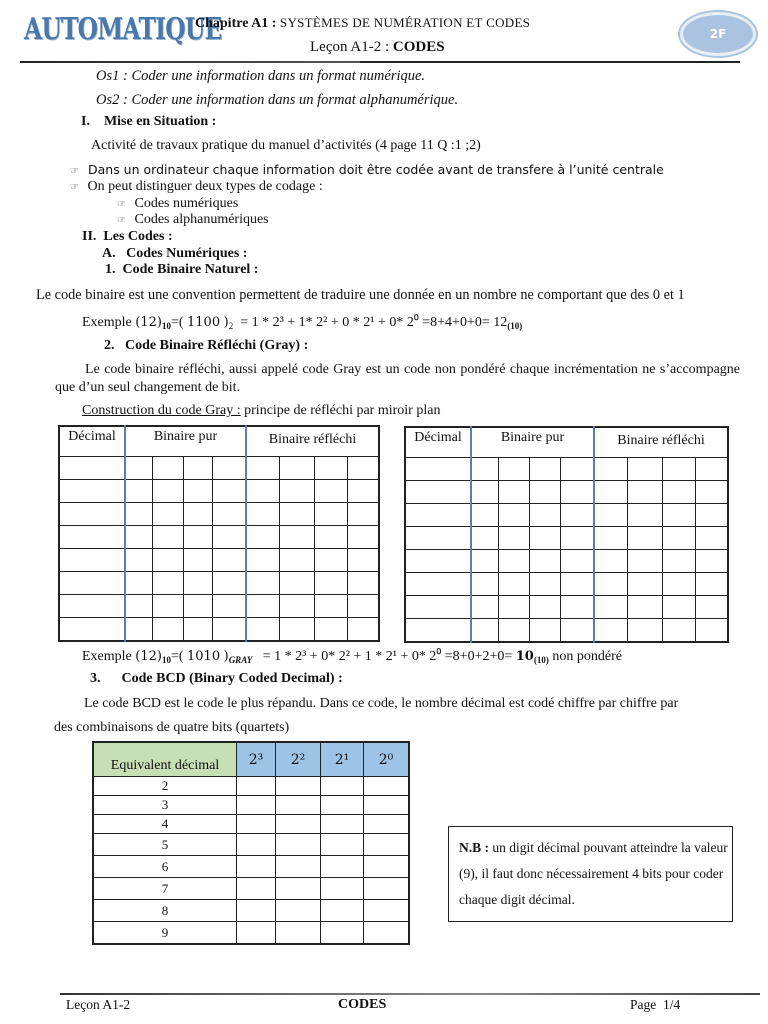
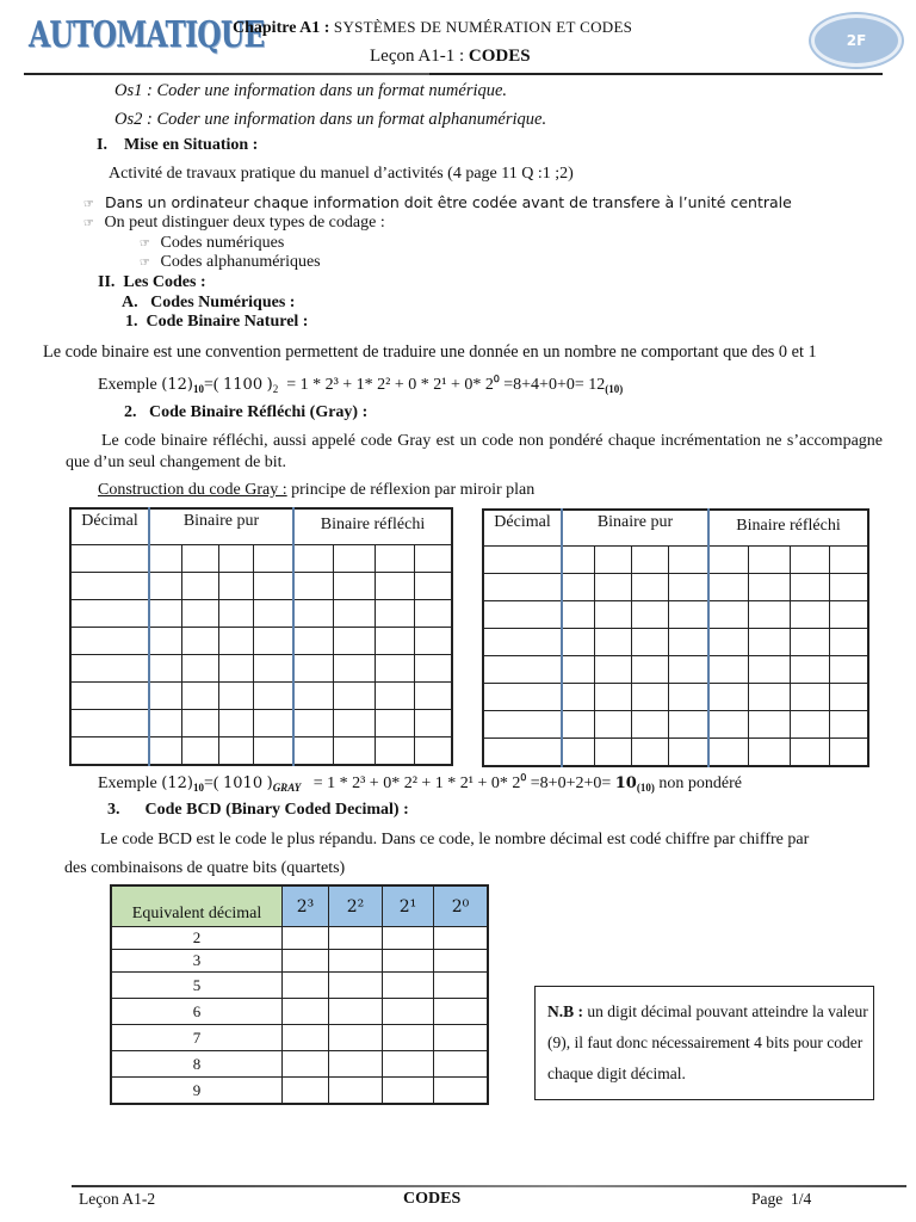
  AUTOMATIQUE
  Chapitre A1 : SYSTÈMES DE NUMÉRATION ET CODES
- Leçon A1-2 : CODES
+ Leçon A1-1 : CODES
  2F
  Os1 : Coder une information dans un format numérique.
  Os2 : Coder une information dans un format alphanumérique.
  I. Mise en Situation :
  Activité de travaux pratique du manuel d’activités (4 page 11 Q :1 ;2)
  ☞ Dans un ordinateur chaque information doit être codée avant de transfere à l’unité centrale
  ☞ On peut distinguer deux types de codage :
  ☞ Codes numériques
  ☞ Codes alphanumériques
  II. Les Codes :
  A. Codes Numériques :
  1. Code Binaire Naturel :
  Le code binaire est une convention permettent de traduire une donnée en un nombre ne comportant que des 0 et 1
  Exemple (12)10=( 1100 )2 = 1 * 2³ + 1* 2² + 0 * 2¹ + 0* 2⁰ =8+4+0+0= 12(10)
  2. Code Binaire Réfléchi (Gray) :
  Le code binaire réfléchi, aussi appelé code Gray est un code non pondéré chaque incrémentation ne s’accompagne que d’un seul changement de bit.
- Construction du code Gray : principe de réfléchi par miroir plan
+ Construction du code Gray : principe de réflexion par miroir plan
  Décimal	Binaire pur	Binaire réfléchi
  Décimal	Binaire pur	Binaire réfléchi
  Exemple (12)10=( 1010 )GRAY = 1 * 2³ + 0* 2² + 1 * 2¹ + 0* 2⁰ =8+0+2+0= 10(10) non pondéré
  3. Code BCD (Binary Coded Decimal) :
  Le code BCD est le code le plus répandu. Dans ce code, le nombre décimal est codé chiffre par chiffre par
  des combinaisons de quatre bits (quartets)
  Equivalent décimal	2³	2²	2¹	2⁰
  2
  3
- 4
  5
  6
  7
  8
  9
  N.B : un digit décimal pouvant atteindre la valeur (9), il faut donc nécessairement 4 bits pour coder chaque digit décimal.
  Leçon A1-2
  CODES
  Page 1/4
